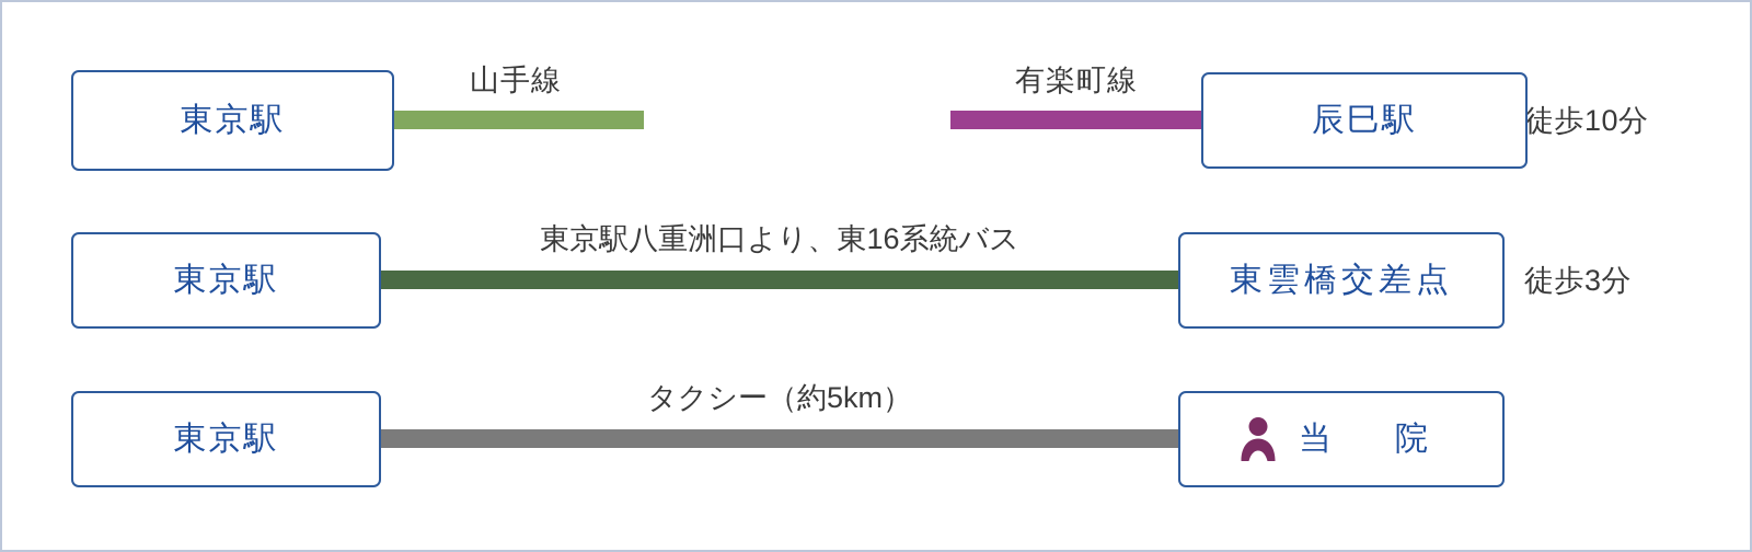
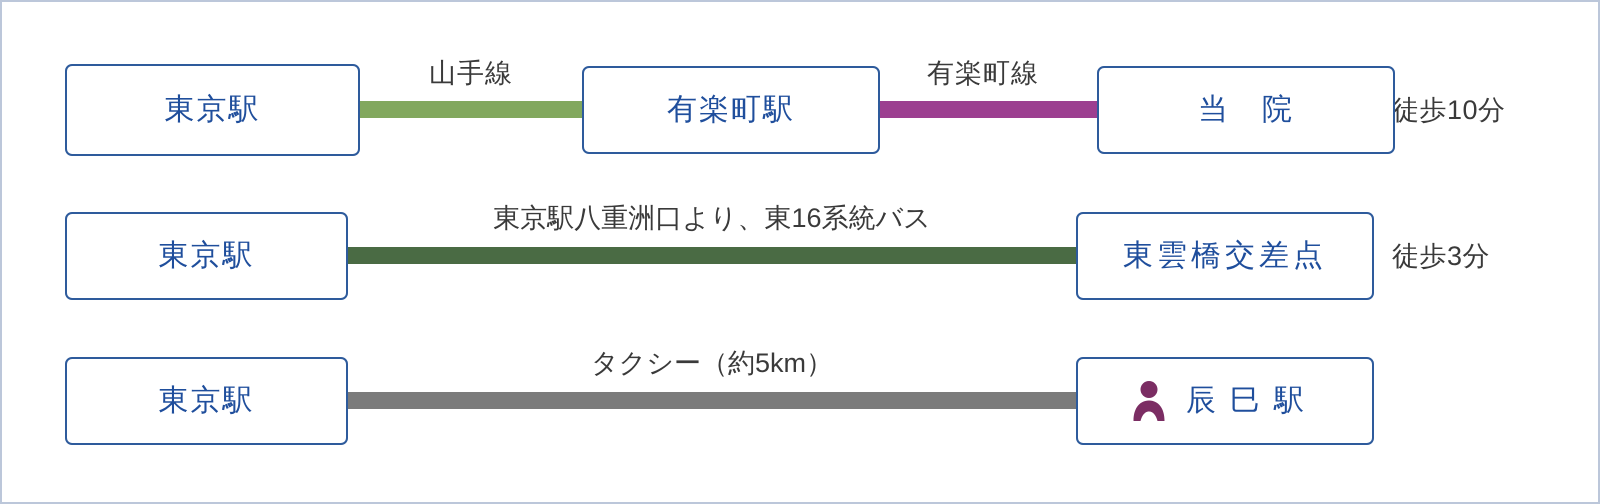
  東京駅
+ 有楽町駅
- 辰巳駅
+ 当 院
  山手線
  有楽町線
  徒歩10分
  東京駅
  東雲橋交差点
  東京駅八重洲口より、東16系統バス
  徒歩3分
  東京駅
- 当 院
+ 辰巳駅
  タクシー（約5km）
